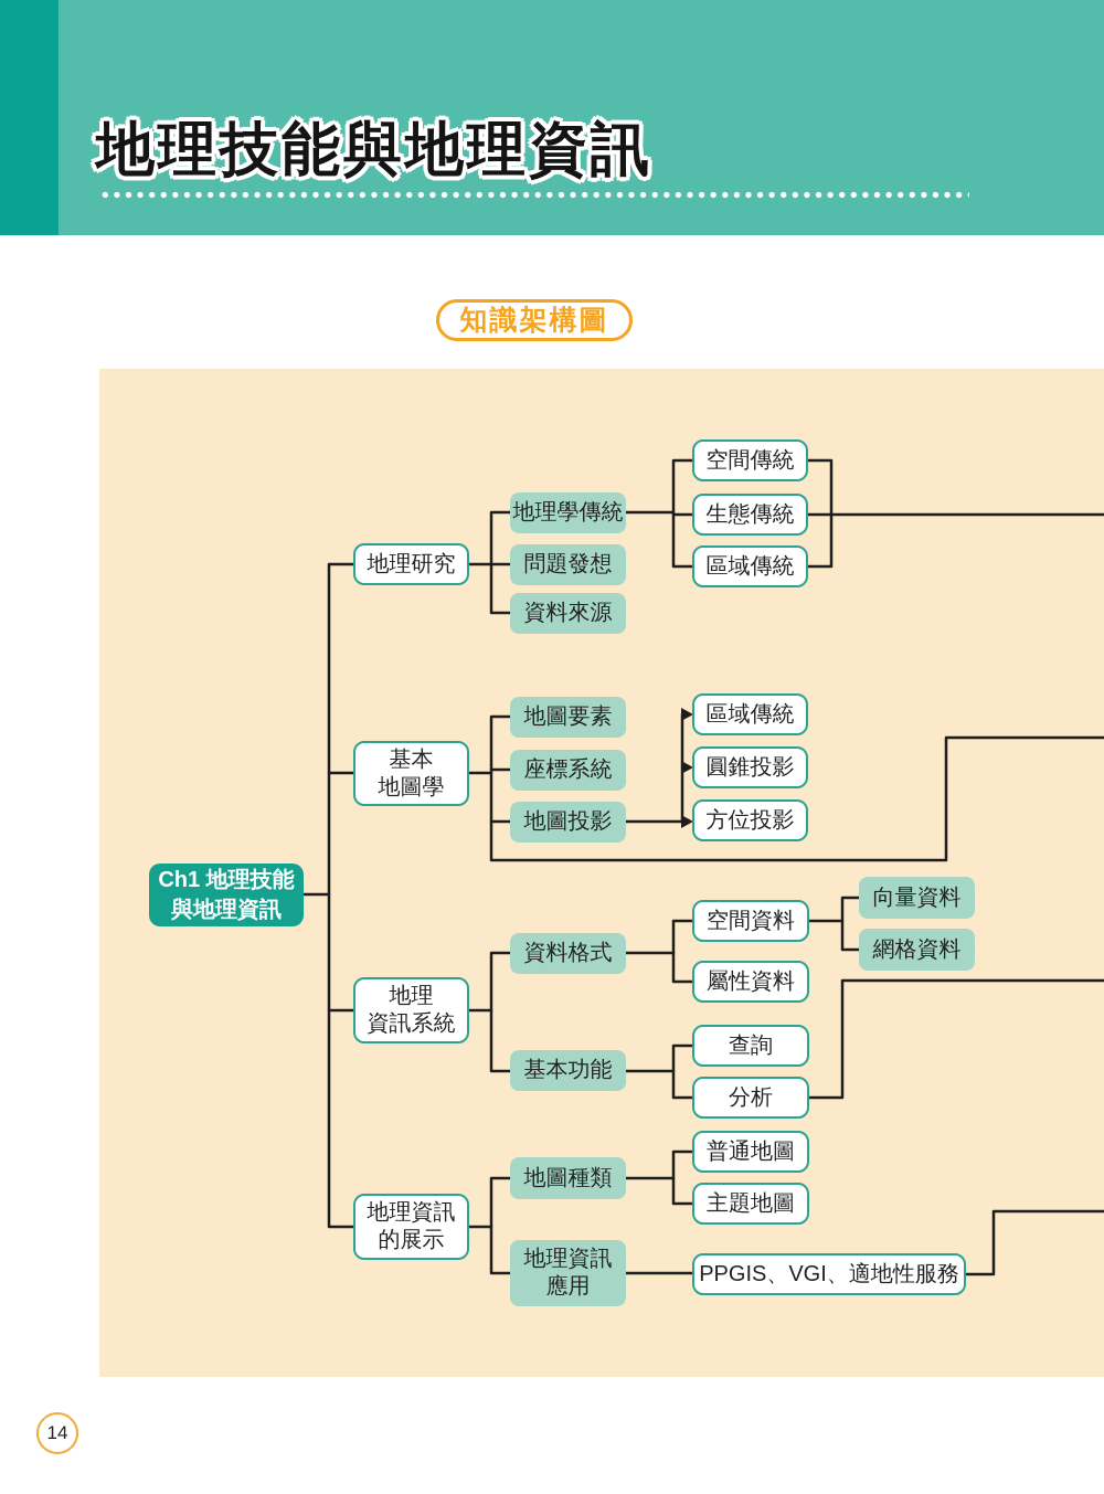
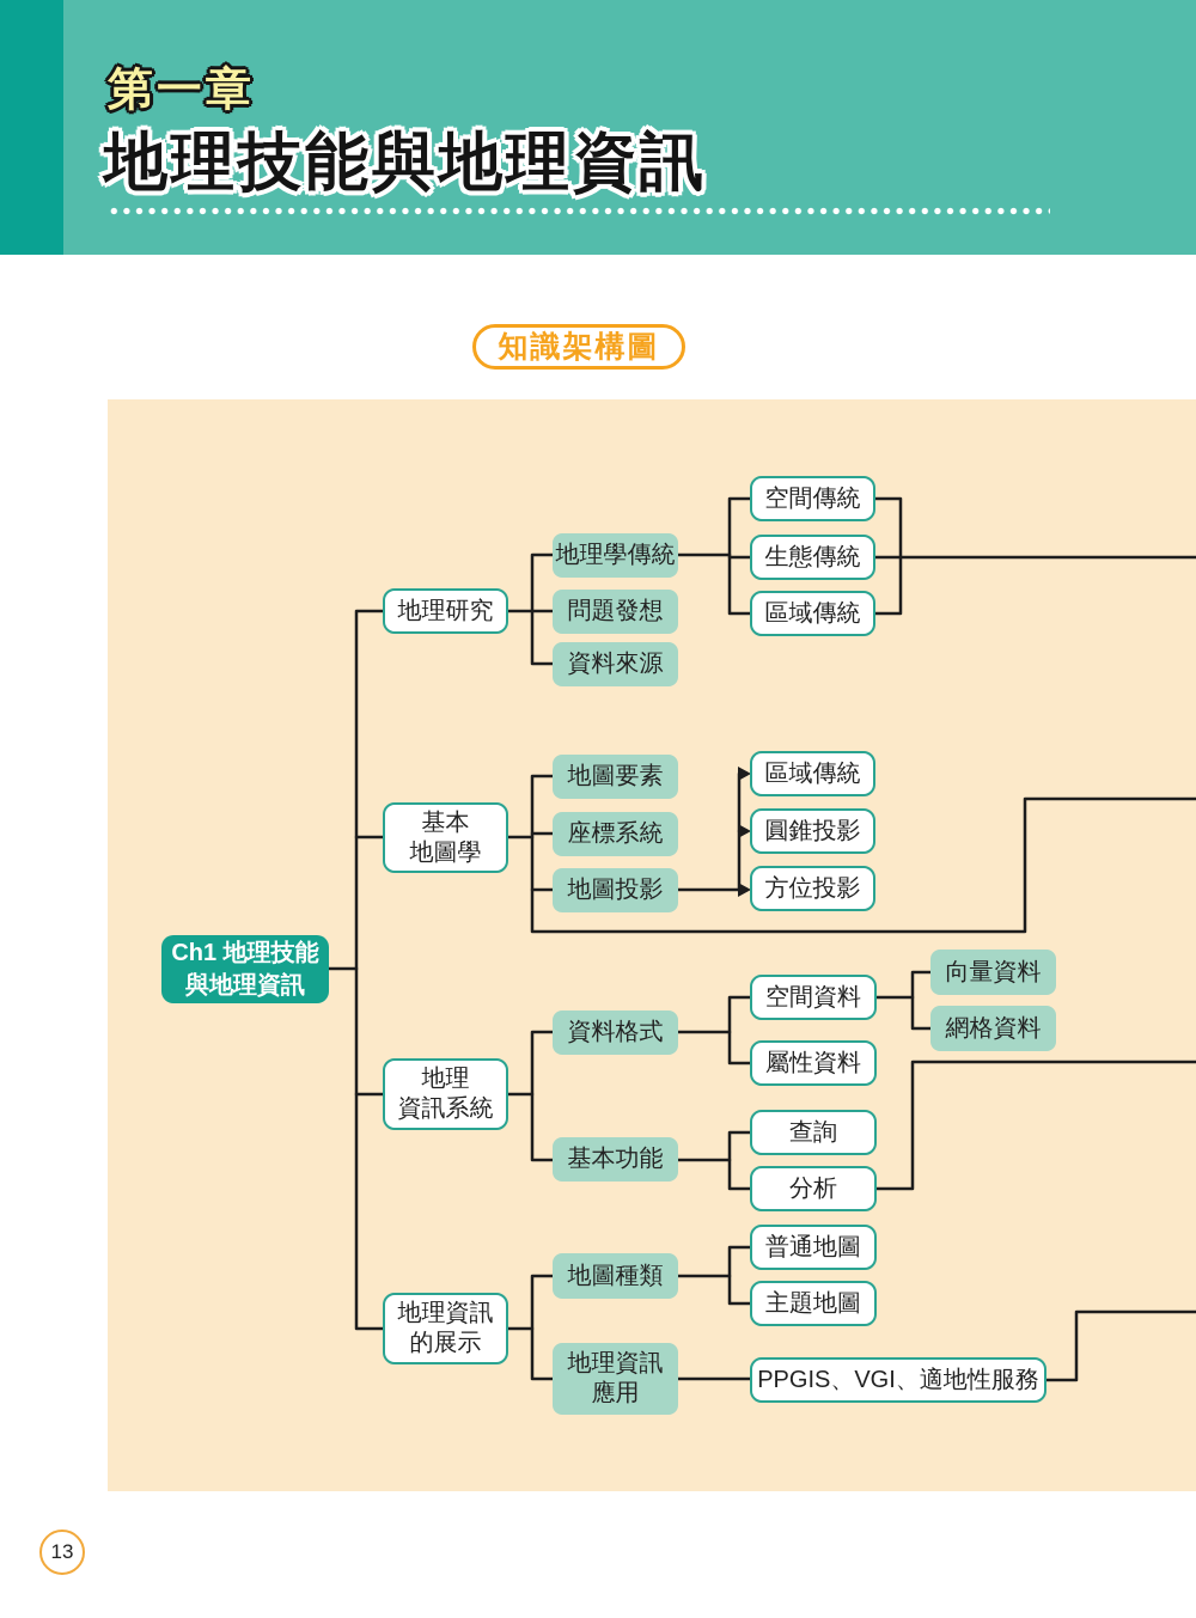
+ 第一章
  地理技能與地理資訊
  知識架構圖
  Ch1 地理技能
  與地理資訊
  地理研究
  基本
  地圖學
  地理
  資訊系統
  地理資訊
  的展示
  地理學傳統
  問題發想
  資料來源
  地圖要素
  座標系統
  地圖投影
  資料格式
  基本功能
  地圖種類
  地理資訊
  應用
  向量資料
  網格資料
  空間傳統
  生態傳統
  區域傳統
  區域傳統
  圓錐投影
  方位投影
  空間資料
  屬性資料
  查詢
  分析
  普通地圖
  主題地圖
  PPGIS、VGI、適地性服務
- 14
+ 13
